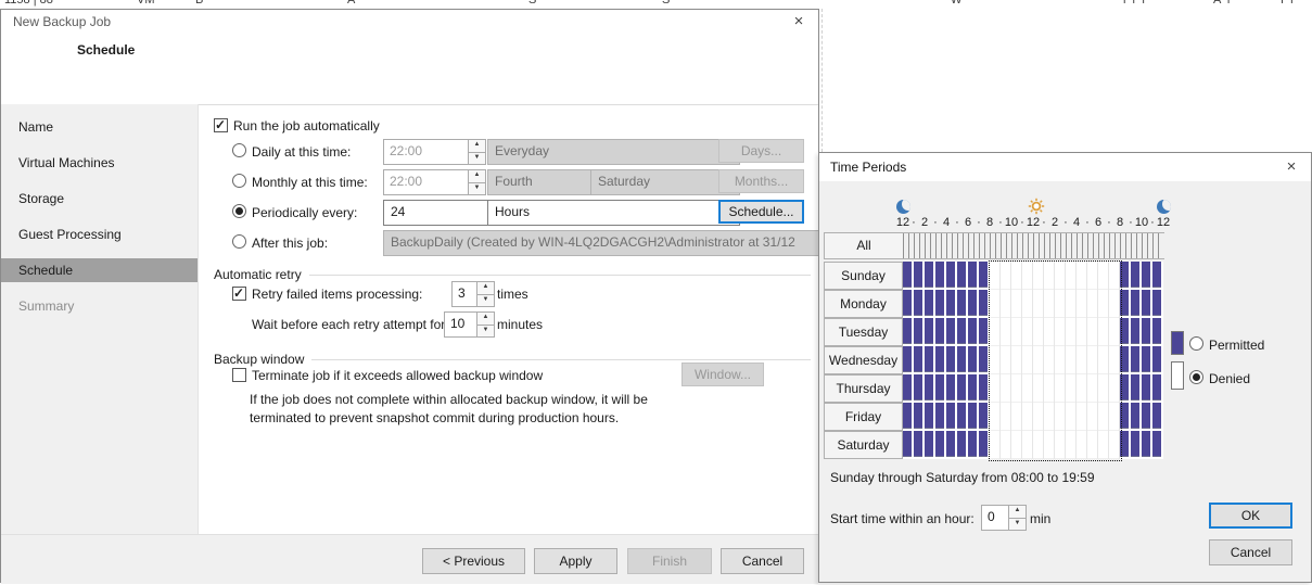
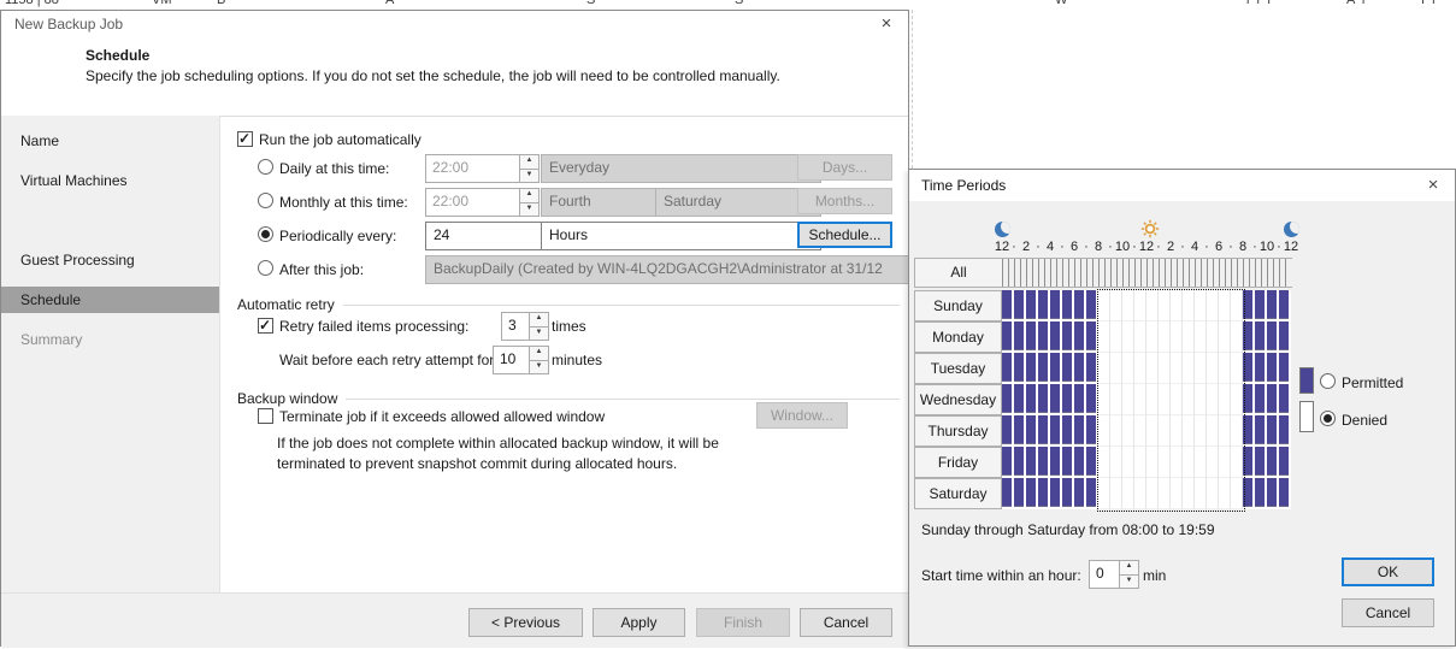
  1158 | 88
  VM
  B
  A
  S
  S
  W
  l l ı
  A l
  ı l
  New Backup Job
  ×
  Schedule
+ Specify the job scheduling options. If you do not set the schedule, the job will need to be controlled manually.
  Name
  Virtual Machines
- Storage
  Guest Processing
  Schedule
  Summary
  Run the job automatically
  Daily at this time:
  22:00
  Everyday
  Days...
  Monthly at this time:
  22:00
  Fourth
  Saturday
  Months...
  Periodically every:
  24
  Hours
  Schedule...
  After this job:
  BackupDaily (Created by WIN-4LQ2DGACGH2\Administrator at 31/12
  Automatic retry
  Retry failed items processing:
  3
  times
  Wait before each retry attempt fo
  10
  minutes
  Backup window
- Terminate job if it exceeds allowed backup window
+ Terminate job if it exceeds allowed allowed window
  Window...
  If the job does not complete within allocated backup window, it will be
- terminated to prevent snapshot commit during production hours.
+ terminated to prevent snapshot commit during allocated hours.
  < Previous
  Apply
  Finish
  Cancel
  Time Periods
  ×
  12
  2
  4
  6
  8
  10
  12
  2
  4
  6
  8
  10
  12
  ·
  ·
  ·
  ·
  ·
  ·
  ·
  ·
  ·
  ·
  ·
  ·
  All
  Sunday
  Monday
  Tuesday
  Wednesday
  Thursday
  Friday
  Saturday
  Permitted
  Denied
  Sunday through Saturday from 08:00 to 19:59
  Start time within an hour:
  0
  min
  OK
  Cancel
